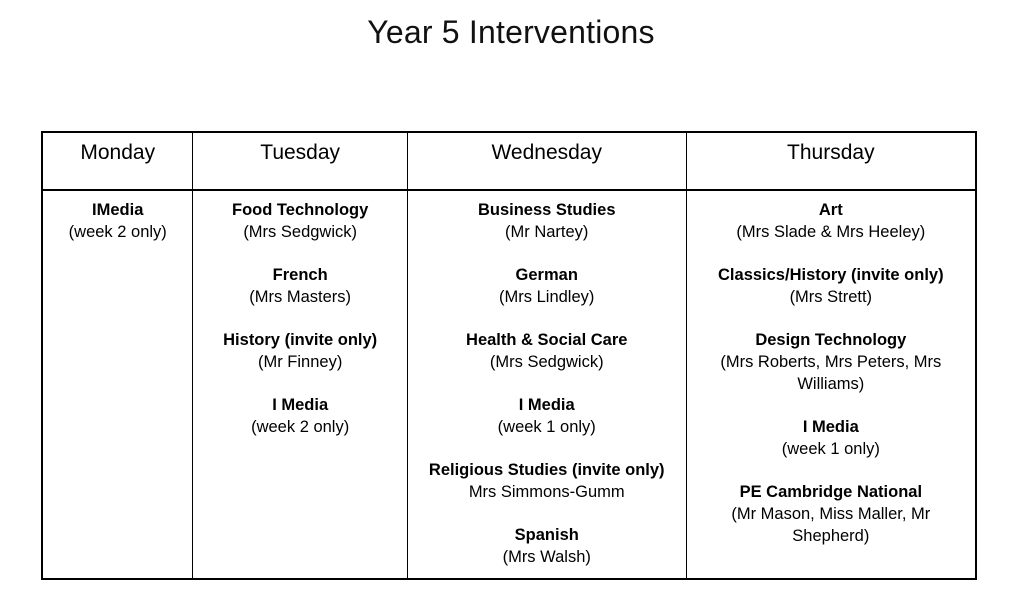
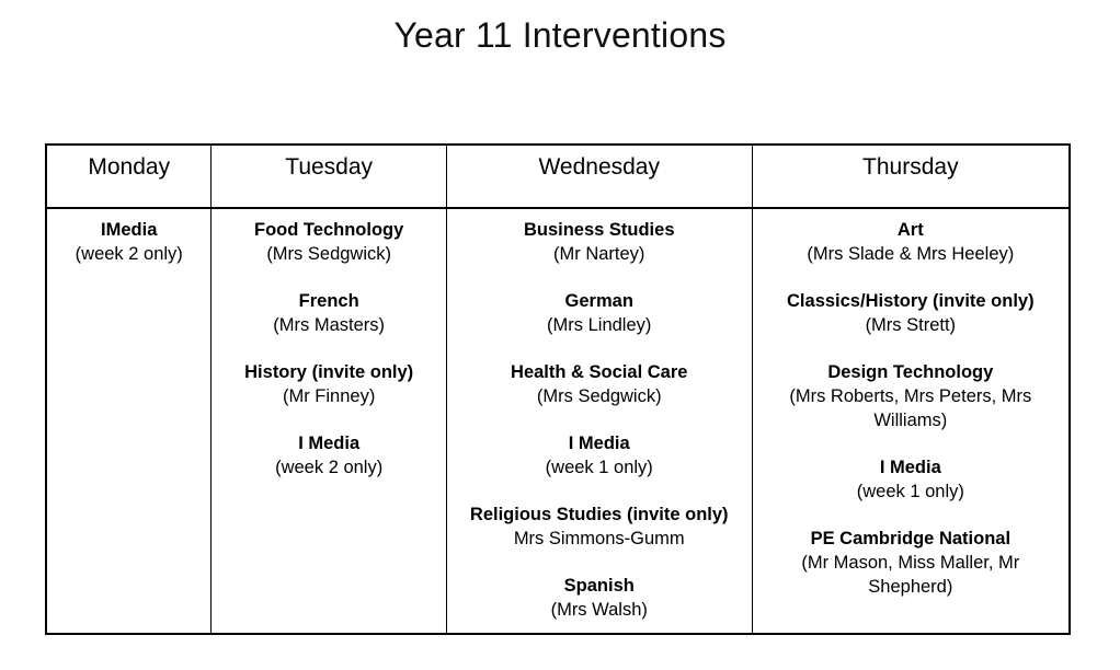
- Year 5 Interventions
+ Year 11 Interventions
  Monday	Tuesday	Wednesday	Thursday
  IMedia(week 2 only)	Food Technology(Mrs Sedgwick)French(Mrs Masters)History (invite only)(Mr Finney)I Media(week 2 only)	Business Studies(Mr Nartey)German(Mrs Lindley)Health & Social Care(Mrs Sedgwick)I Media(week 1 only)Religious Studies (invite only)Mrs Simmons-GummSpanish(Mrs Walsh)	Art(Mrs Slade & Mrs Heeley)Classics/History (invite only)(Mrs Strett)Design Technology(Mrs Roberts, Mrs Peters, Mrs Williams)I Media(week 1 only)PE Cambridge National(Mr Mason, Miss Maller, Mr Shepherd)
